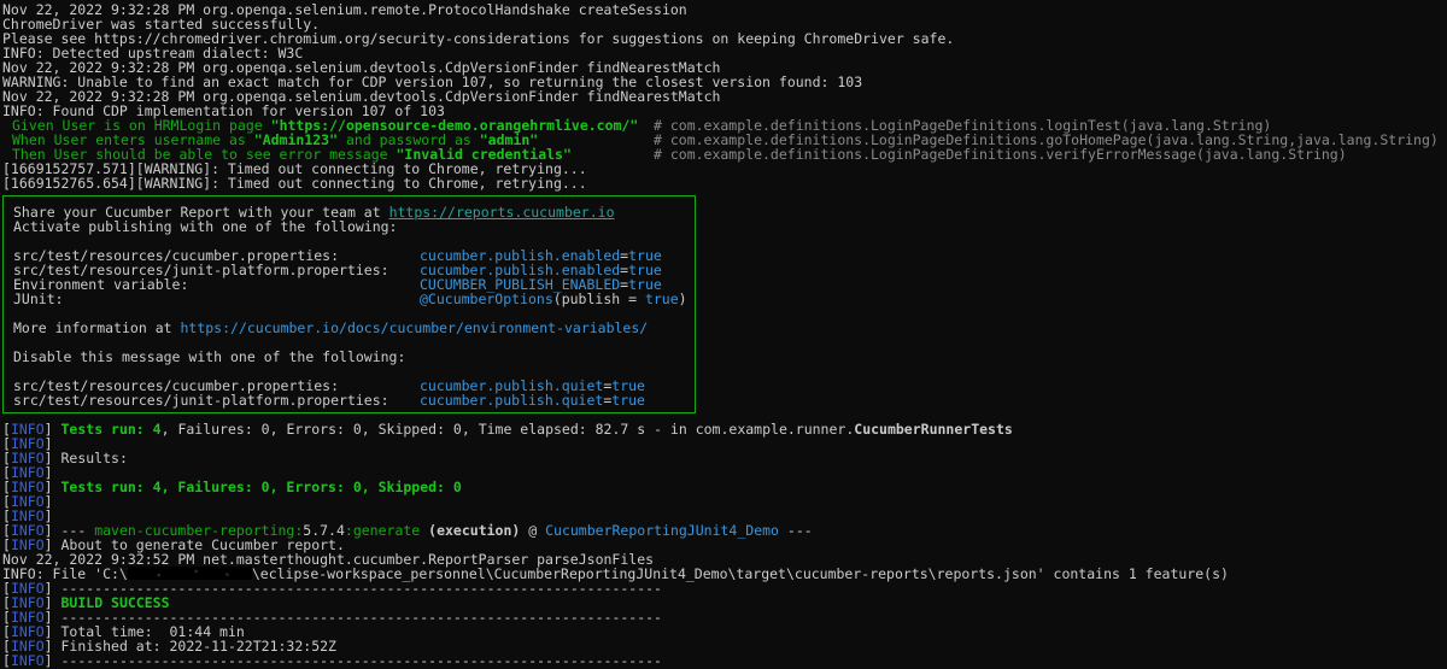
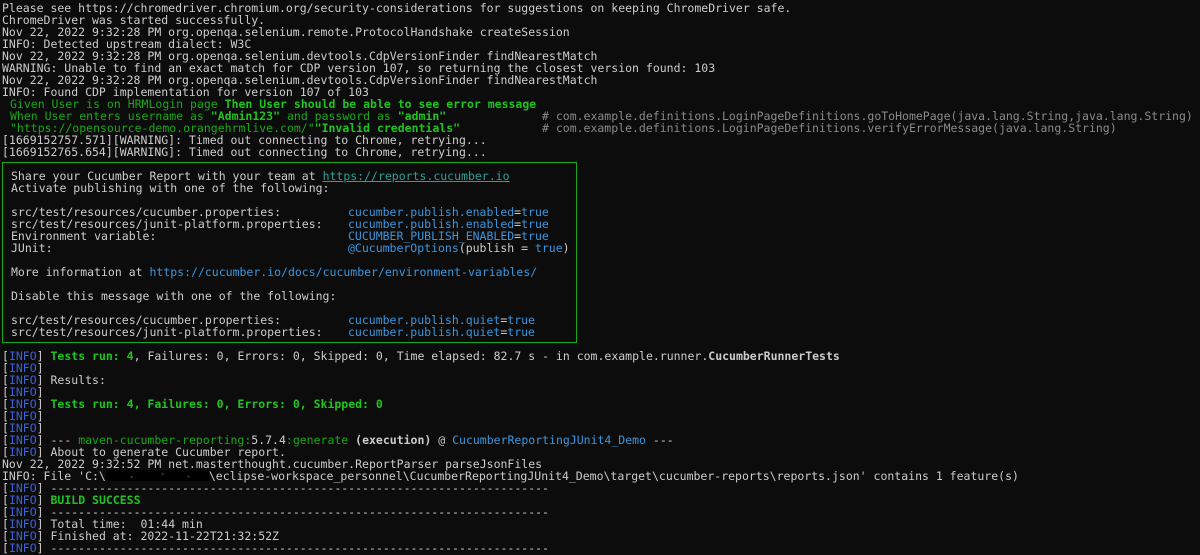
- Nov 22, 2022 9:32:28 PM org.openqa.selenium.remote.ProtocolHandshake createSession
+ Please see https://chromedriver.chromium.org/security-considerations for suggestions on keeping ChromeDriver safe.
  ChromeDriver was started successfully.
- Please see https://chromedriver.chromium.org/security-considerations for suggestions on keeping ChromeDriver safe.
+ Nov 22, 2022 9:32:28 PM org.openqa.selenium.remote.ProtocolHandshake createSession
  INFO: Detected upstream dialect: W3C
  Nov 22, 2022 9:32:28 PM org.openqa.selenium.devtools.CdpVersionFinder findNearestMatch
  WARNING: Unable to find an exact match for CDP version 107, so returning the closest version found: 103
  Nov 22, 2022 9:32:28 PM org.openqa.selenium.devtools.CdpVersionFinder findNearestMatch
  INFO: Found CDP implementation for version 107 of 103
- Given User is on HRMLogin page "https://opensource-demo.orangehrmlive.com/"
+ Given User is on HRMLogin page Then User should be able to see error message
- # com.example.definitions.LoginPageDefinitions.loginTest(java.lang.String)
  When User enters username as "Admin123" and password as "admin"
  # com.example.definitions.LoginPageDefinitions.goToHomePage(java.lang.String,java.lang.String)
- Then User should be able to see error message "Invalid credentials"
+ "https://opensource-demo.orangehrmlive.com/""Invalid credentials"
  # com.example.definitions.LoginPageDefinitions.verifyErrorMessage(java.lang.String)
  [1669152757.571][WARNING]: Timed out connecting to Chrome, retrying...
  [1669152765.654][WARNING]: Timed out connecting to Chrome, retrying...
  Share your Cucumber Report with your team at https://reports.cucumber.io
  Activate publishing with one of the following:
  src/test/resources/cucumber.properties:
  cucumber.publish.enabled=true
  src/test/resources/junit-platform.properties:
  cucumber.publish.enabled=true
  Environment variable:
  CUCUMBER_PUBLISH_ENABLED=true
  JUnit:
  @CucumberOptions(publish = true)
  More information at https://cucumber.io/docs/cucumber/environment-variables/
  Disable this message with one of the following:
  src/test/resources/cucumber.properties:
  cucumber.publish.quiet=true
  src/test/resources/junit-platform.properties:
  cucumber.publish.quiet=true
  [INFO] Tests run: 4, Failures: 0, Errors: 0, Skipped: 0, Time elapsed: 82.7 s - in com.example.runner.CucumberRunnerTests
  [INFO]
  [INFO] Results:
  [INFO]
  [INFO] Tests run: 4, Failures: 0, Errors: 0, Skipped: 0
  [INFO]
  [INFO]
  [INFO] --- maven-cucumber-reporting:5.7.4:generate (execution) @ CucumberReportingJUnit4_Demo ---
  [INFO] About to generate Cucumber report.
  Nov 22, 2022 9:32:52 PM net.masterthought.cucumber.ReportParser parseJsonFiles
  INFO: File 'C:\ \eclipse-workspace_personnel\CucumberReportingJUnit4_Demo\target\cucumber-reports\reports.json' contains 1 feature(s)
  [INFO] ------------------------------------------------------------------------
  [INFO] BUILD SUCCESS
  [INFO] ------------------------------------------------------------------------
  [INFO] Total time: 01:44 min
  [INFO] Finished at: 2022-11-22T21:32:52Z
  [INFO] ------------------------------------------------------------------------
